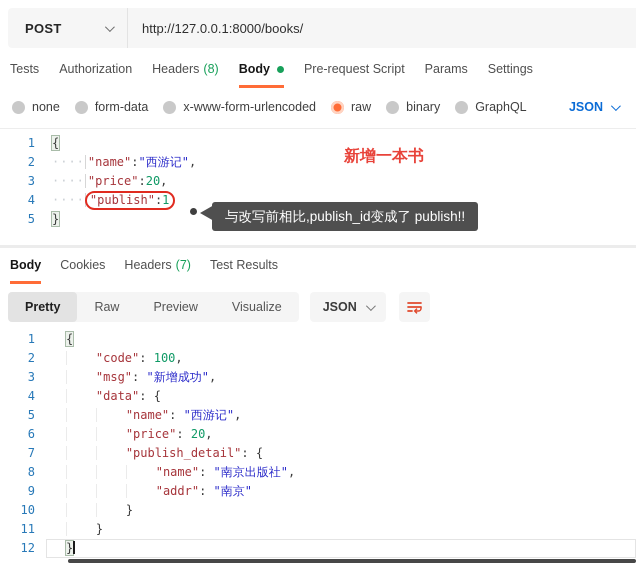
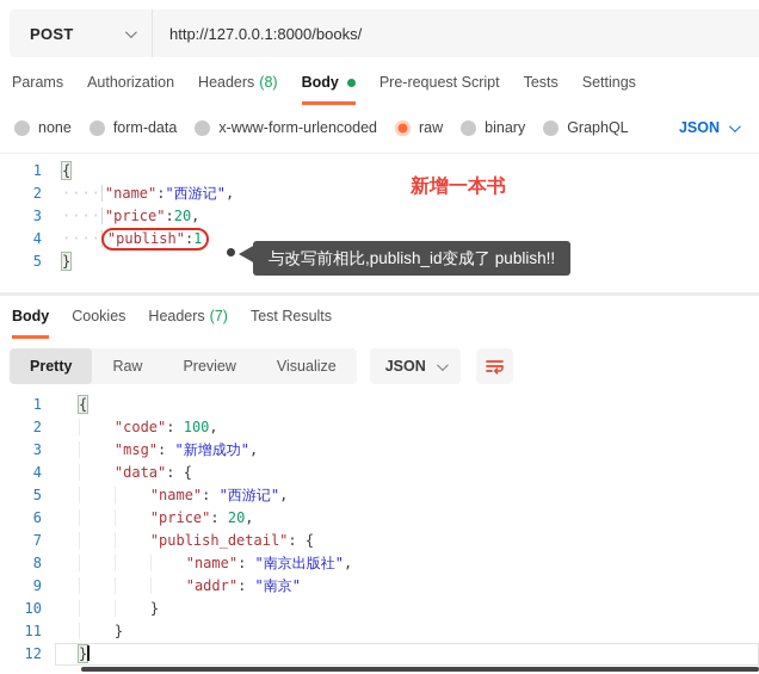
  POST
  http://127.0.0.1:8000/books/
- Tests
+ Params
  Authorization
  Headers
  (8)
  Body
  Pre-request Script
- Params
+ Tests
  Settings
  none
  form-data
  x-www-form-urlencoded
  raw
  binary
  GraphQL
  JSON
  1
  {
  2
  ···· "name":"西游记",
  3
  ···· "price":20,
  4
  ···· "publish":1
  5
  }
  新增一本书
  与改写前相比,publish_id变成了 publish!!
  Body
  Cookies
  Headers
  (7)
  Test Results
  Pretty
  Raw
  Preview
  Visualize
  JSON
  1
  {
  2
  "code": 100,
  3
  "msg": "新增成功",
  4
  "data": {
  5
  "name": "西游记",
  6
  "price": 20,
  7
  "publish_detail": {
  8
  "name": "南京出版社",
  9
  "addr": "南京"
  10
  }
  11
  }
  12
  }
